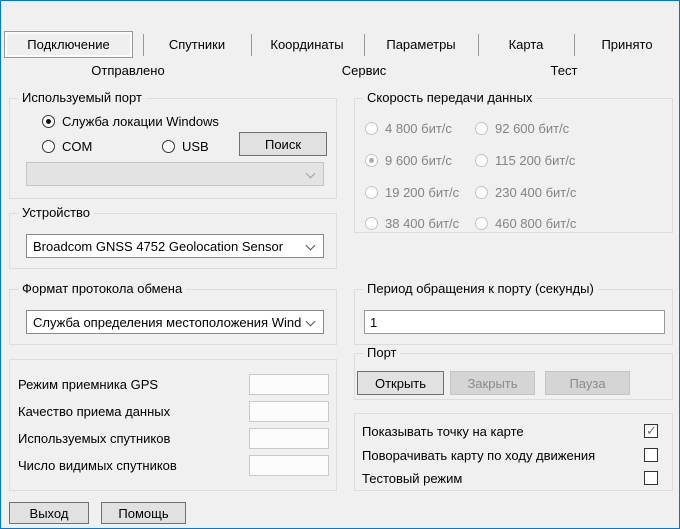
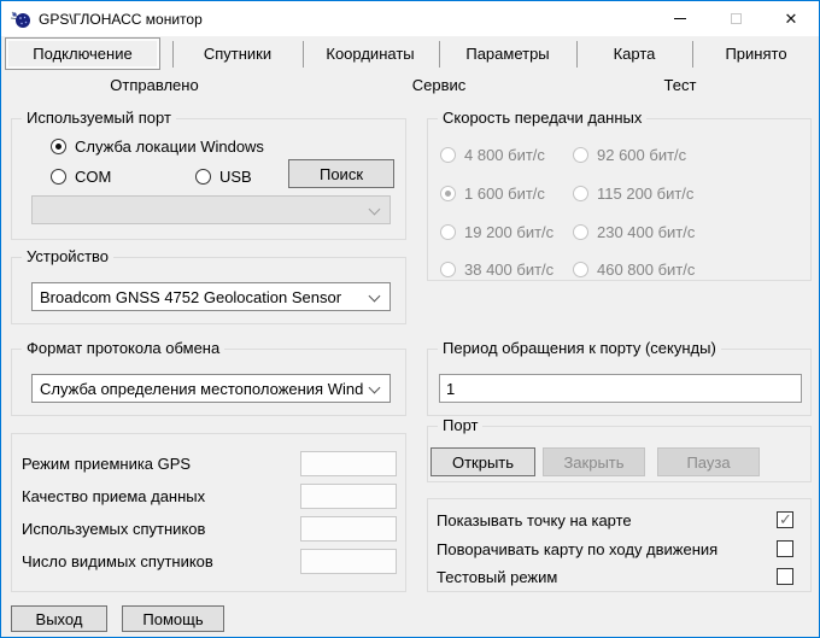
+ GPS\ГЛОНАСС монитор
+ ✕
  Подключение
  Спутники
  Координаты
  Параметры
  Карта
  Принято
  Отправлено
  Сервис
  Тест
  Используемый порт
  Служба локации Windows
  COM
  USB
  Поиск
  Скорость передачи данных
  4 800 бит/с
- 9 600 бит/с
+ 1 600 бит/с
  19 200 бит/с
  38 400 бит/с
  92 600 бит/с
  115 200 бит/с
  230 400 бит/с
  460 800 бит/с
  Устройство
  Broadcom GNSS 4752 Geolocation Sensor
  Формат протокола обмена
  Служба определения местоположения Wind
  Период обращения к порту (секунды)
  1
  Порт
  Открыть
  Закрыть
  Пауза
  Режим приемника GPS
  Качество приема данных
  Используемых спутников
  Число видимых спутников
  Показывать точку на карте
  Поворачивать карту по ходу движения
  Тестовый режим
  Выход
  Помощь
